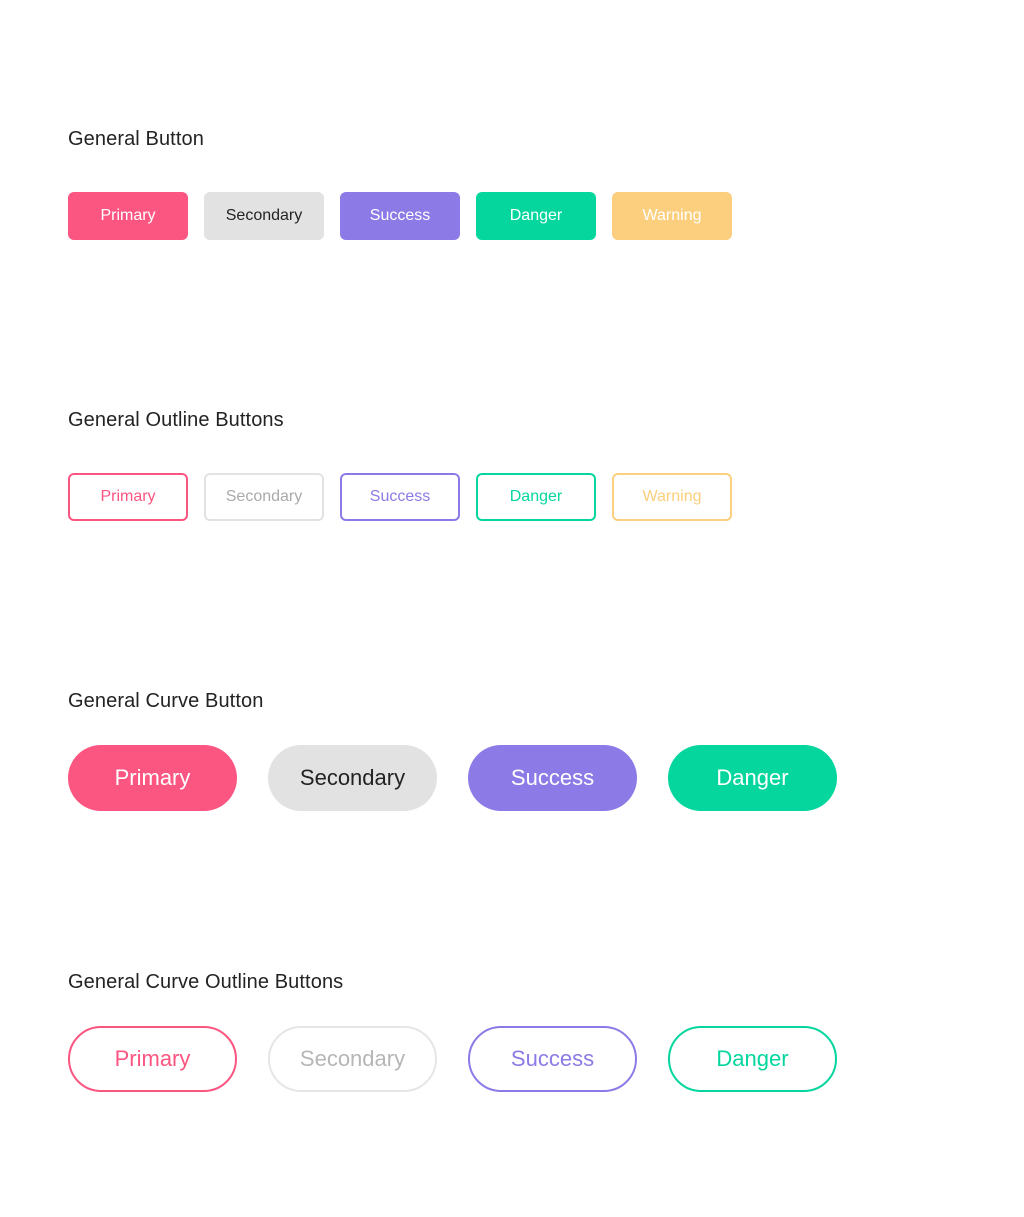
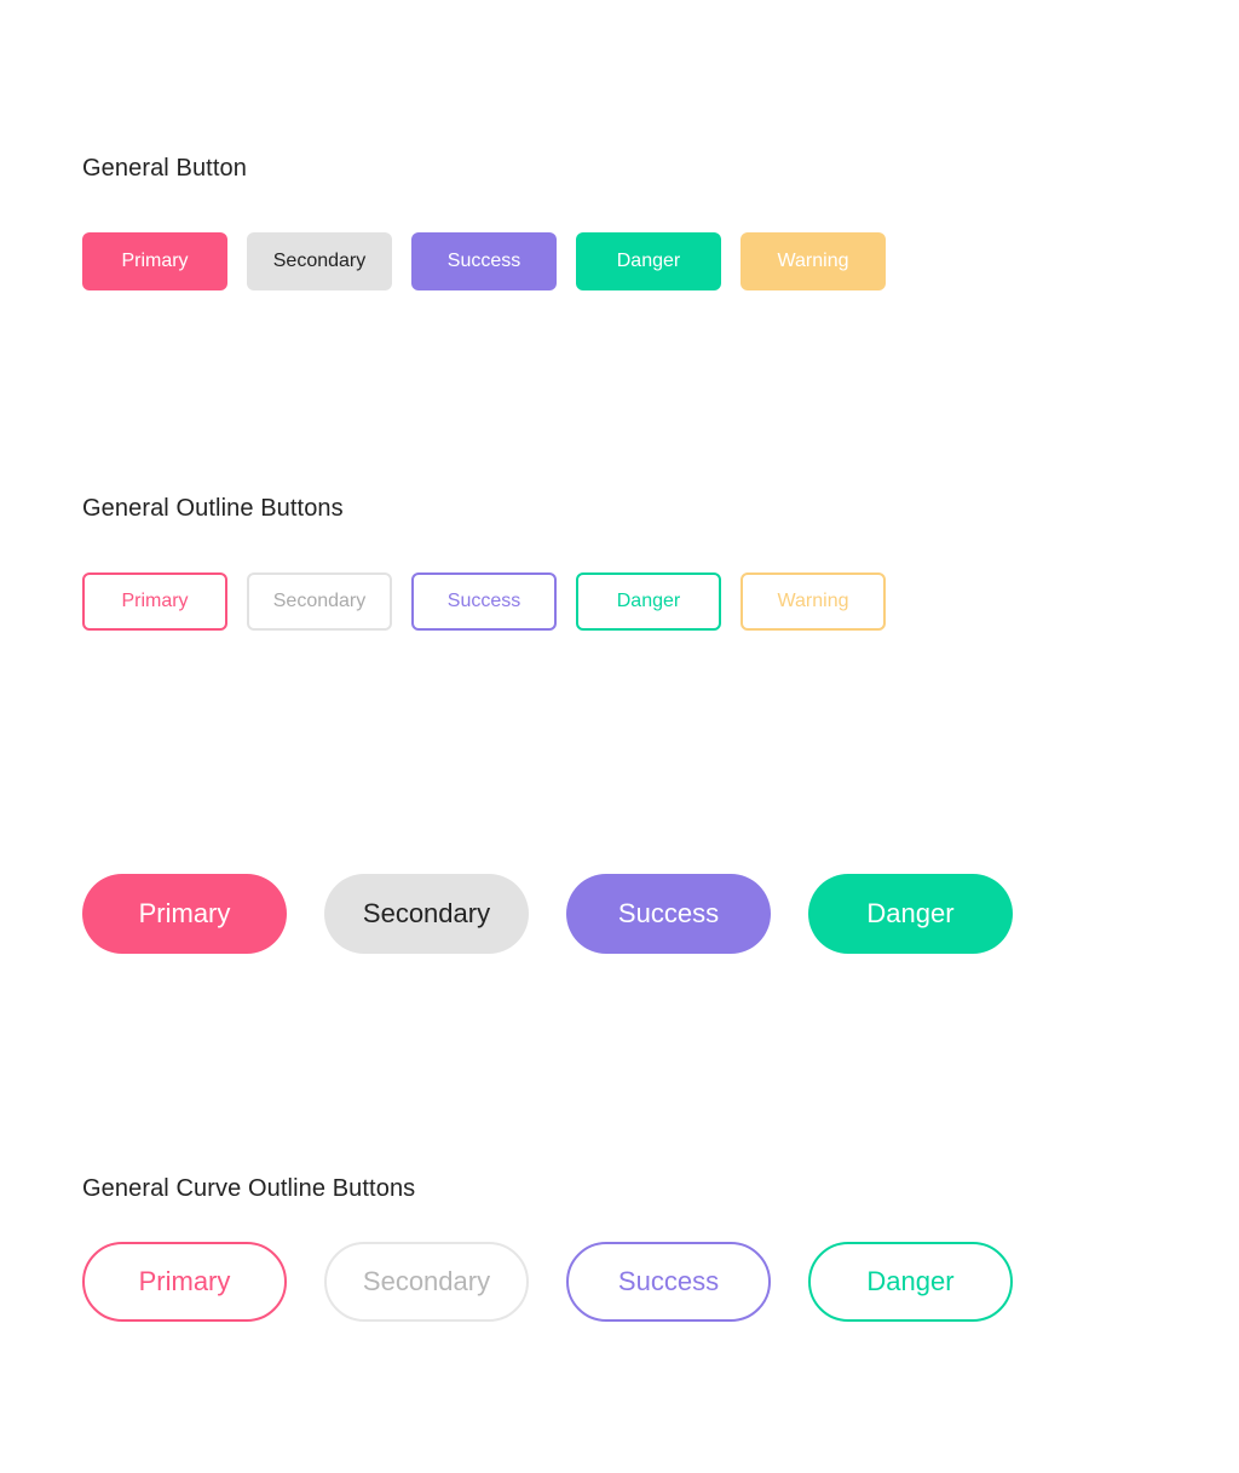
  General Button
  Primary
  Secondary
  Success
  Danger
  Warning
  General Outline Buttons
  Primary
  Secondary
  Success
  Danger
  Warning
- General Curve Button
  Primary
  Secondary
  Success
  Danger
  General Curve Outline Buttons
  Primary
  Secondary
  Success
  Danger
